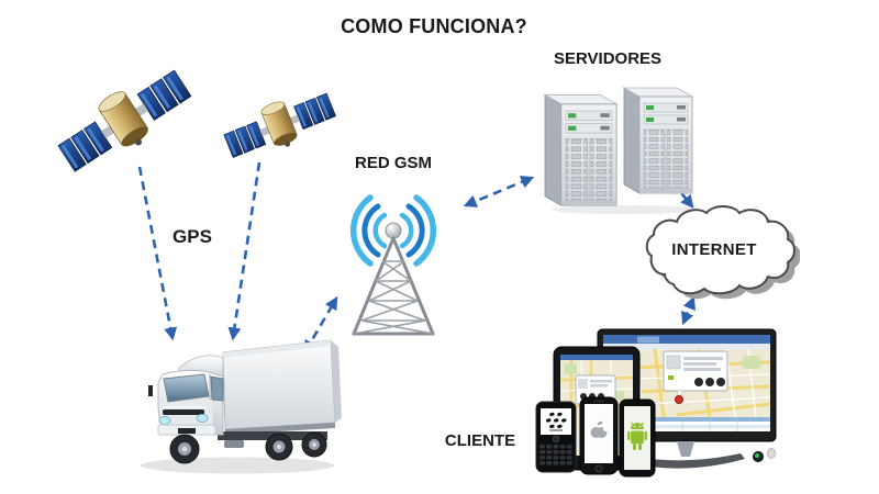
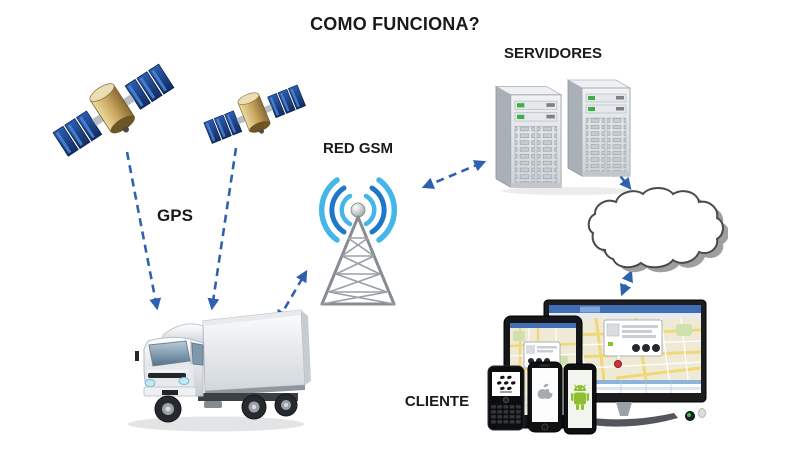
  COMO FUNCIONA?
  GPS
  RED GSM
  SERVIDORES
  CLIENTE
- INTERNET
